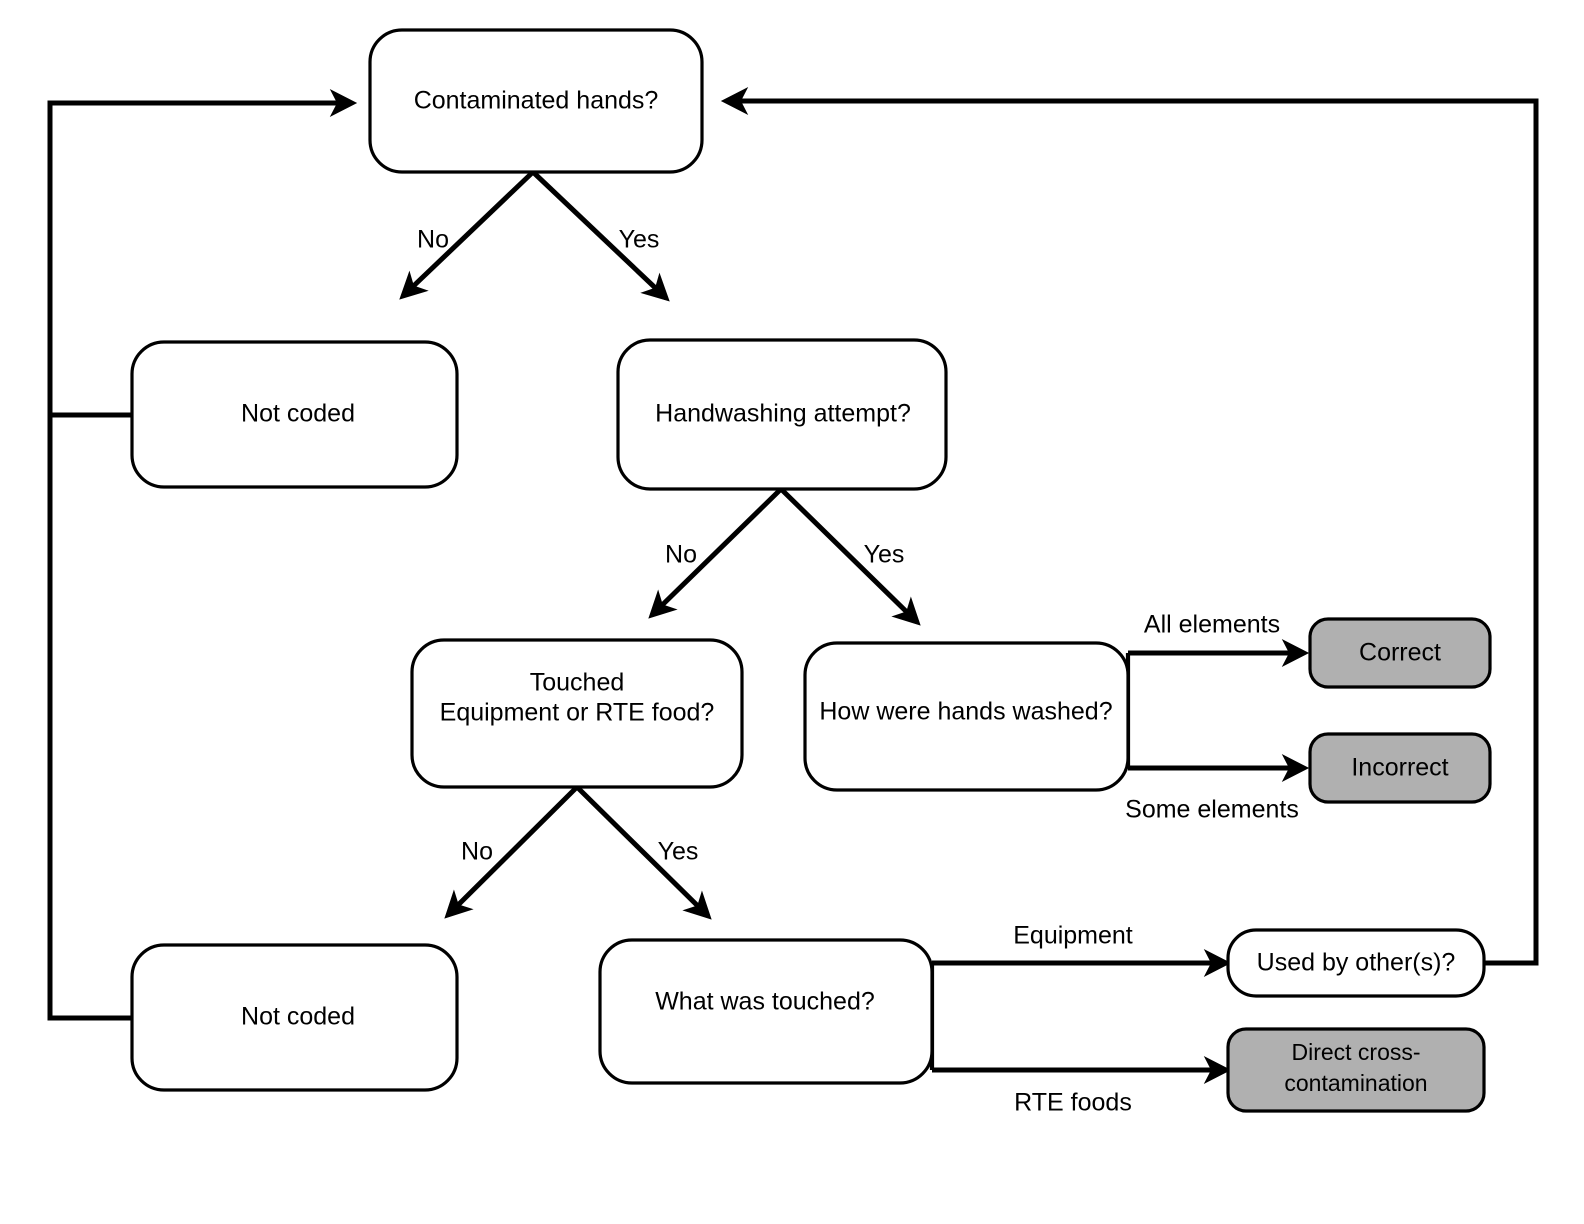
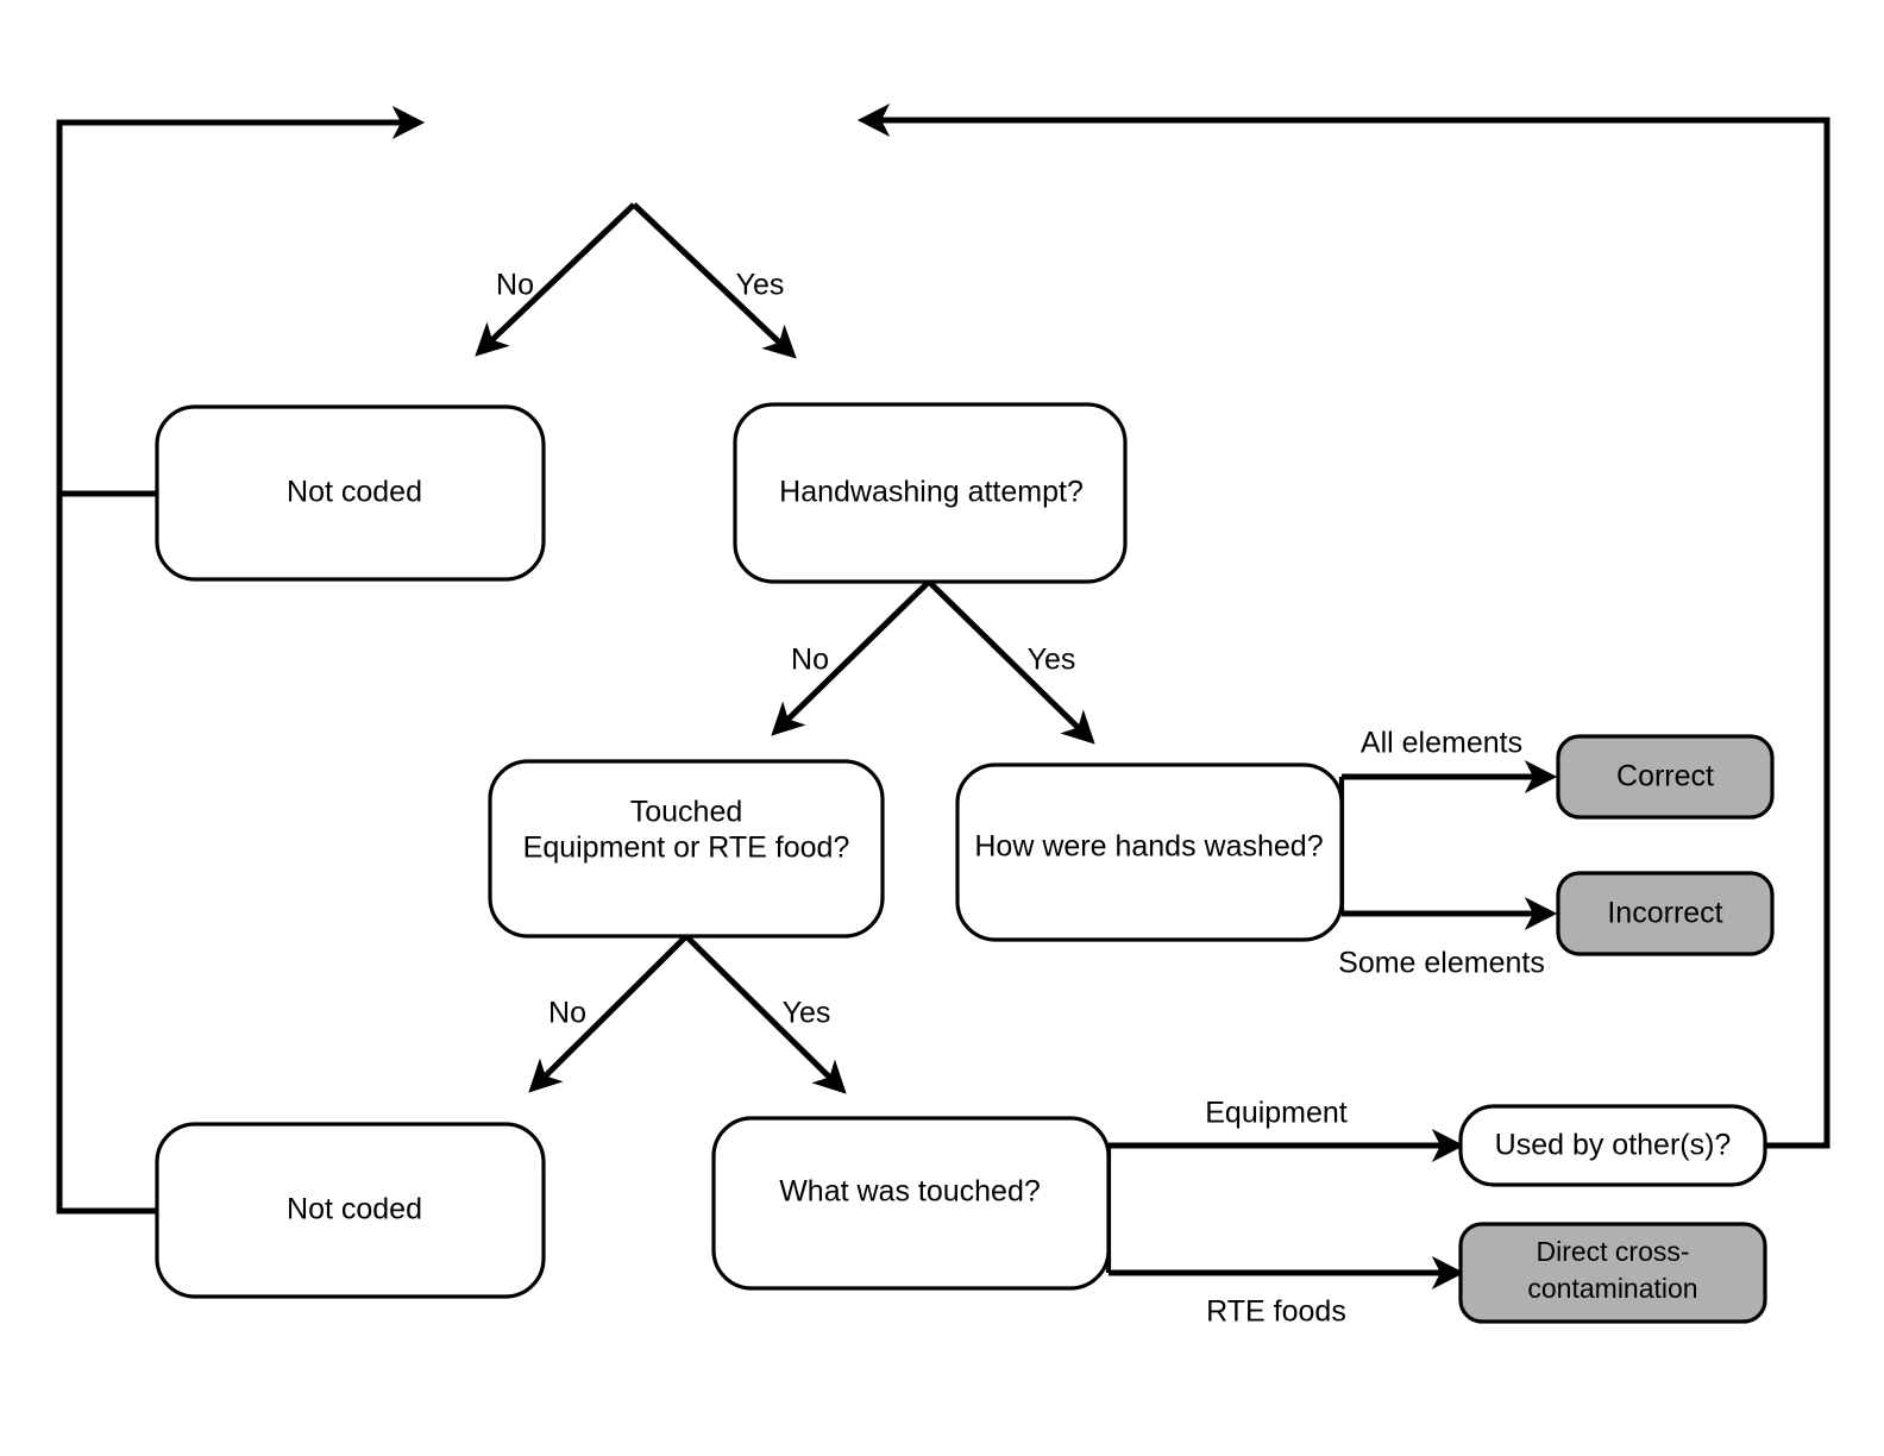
- Contaminated hands?
  Not coded
  Handwashing attempt?
  Touched
  Equipment or RTE food?
  How were hands washed?
  Correct
  Incorrect
  Not coded
  What was touched?
  Used by other(s)?
  Direct cross-
  contamination
  No
  Yes
  No
  Yes
  No
  Yes
  All elements
  Some elements
  Equipment
  RTE foods
